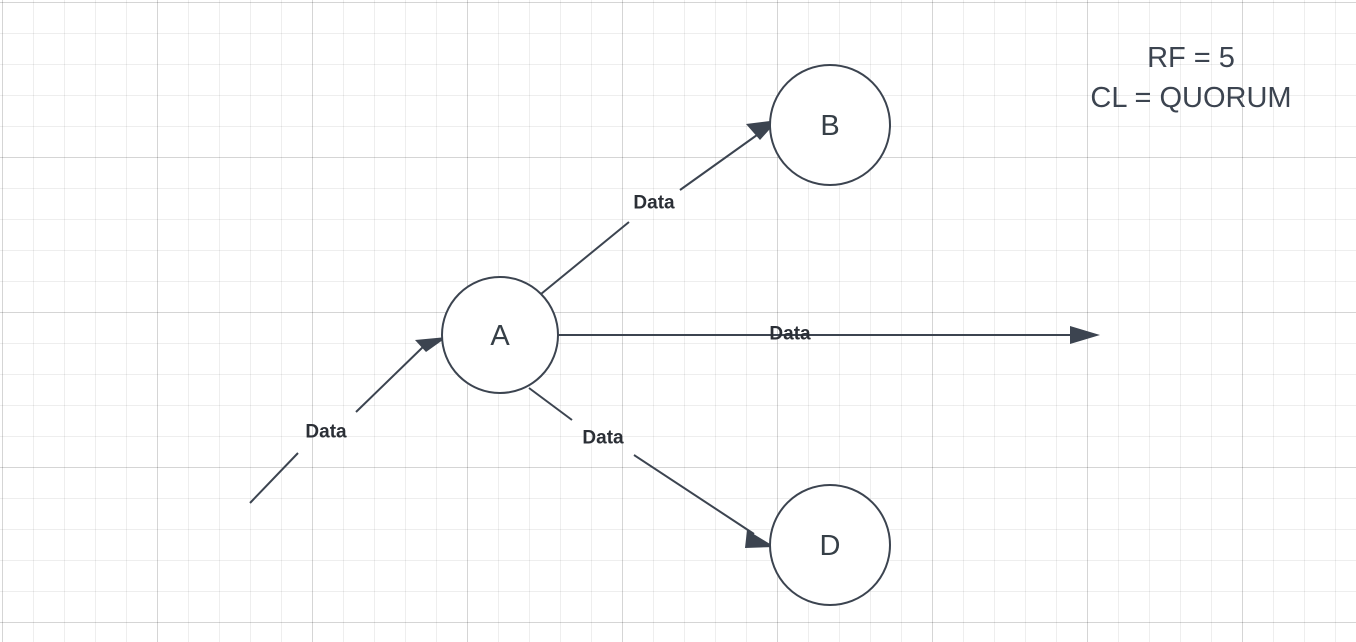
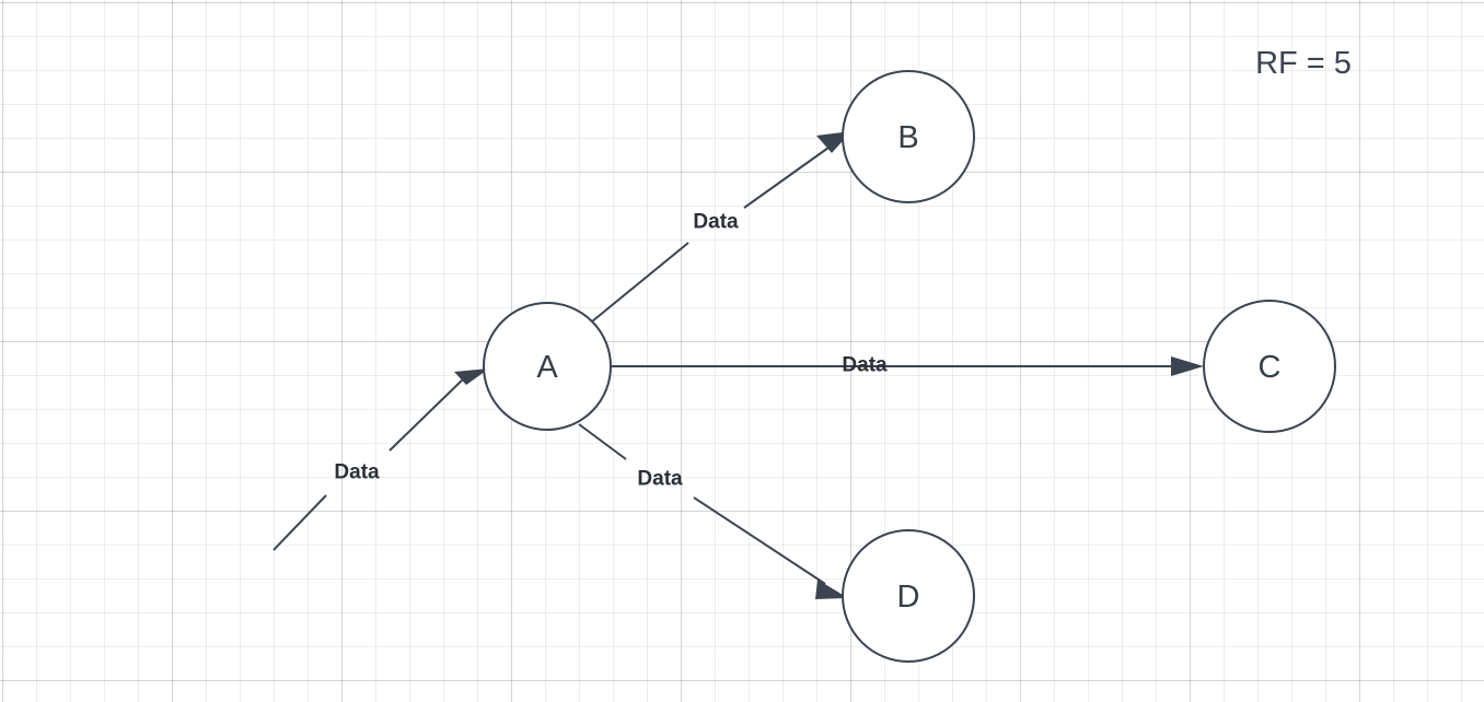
  Data
  Data
  Data
  Data
  A
  B
+ C
  D
  RF = 5
- CL = QUORUM
